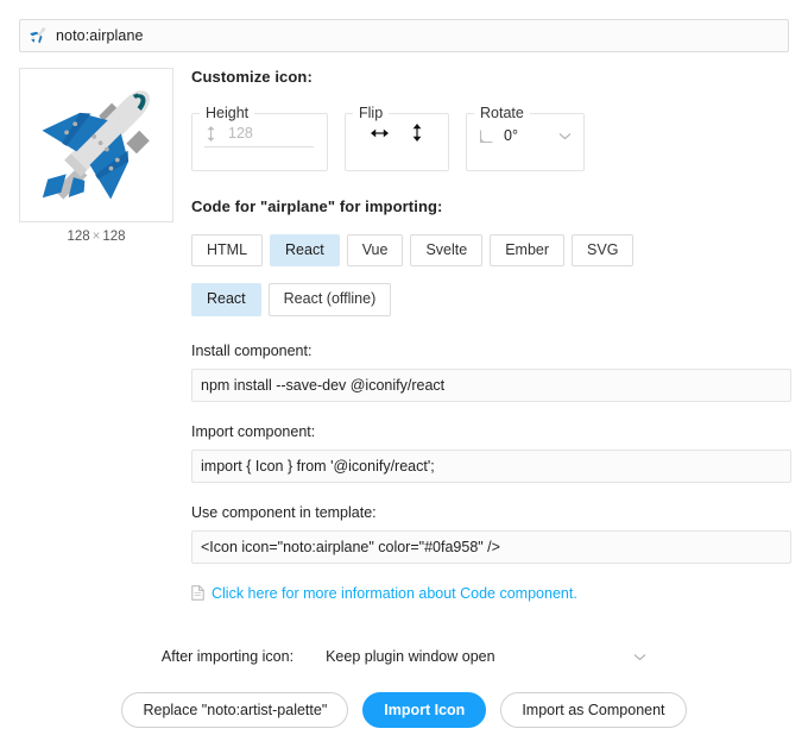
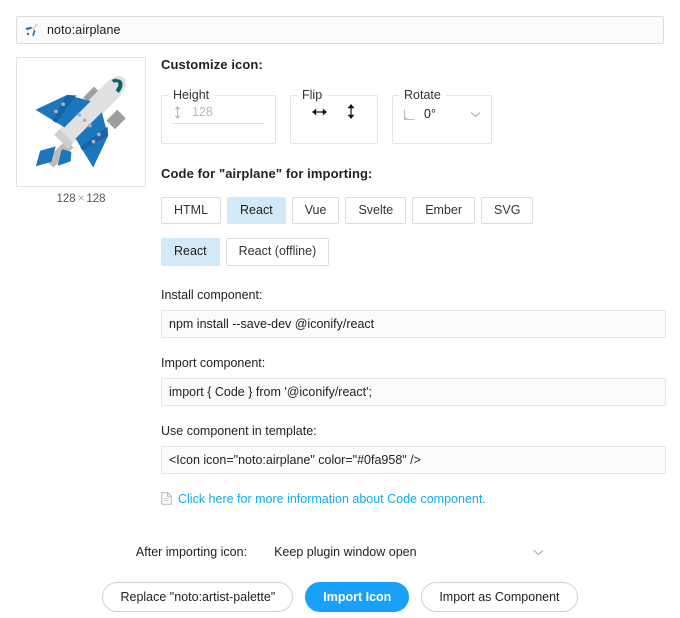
  noto:airplane
  128 × 128
  Customize icon:
  Height
  128
  Flip
  Rotate
  0°
  Code for "airplane" for importing:
  HTML
  React
  Vue
  Svelte
  Ember
  SVG
  React
  React (offline)
  Install component:
  npm install --save-dev @iconify/react
  Import component:
- import { Icon } from '@iconify/react';
+ import { Code } from '@iconify/react';
  Use component in template:
  <Icon icon="noto:airplane" color="#0fa958" />
  Click here for more information about Code component.
  After importing icon:
  Keep plugin window open
  Replace "noto:artist-palette"
  Import Icon
  Import as Component
